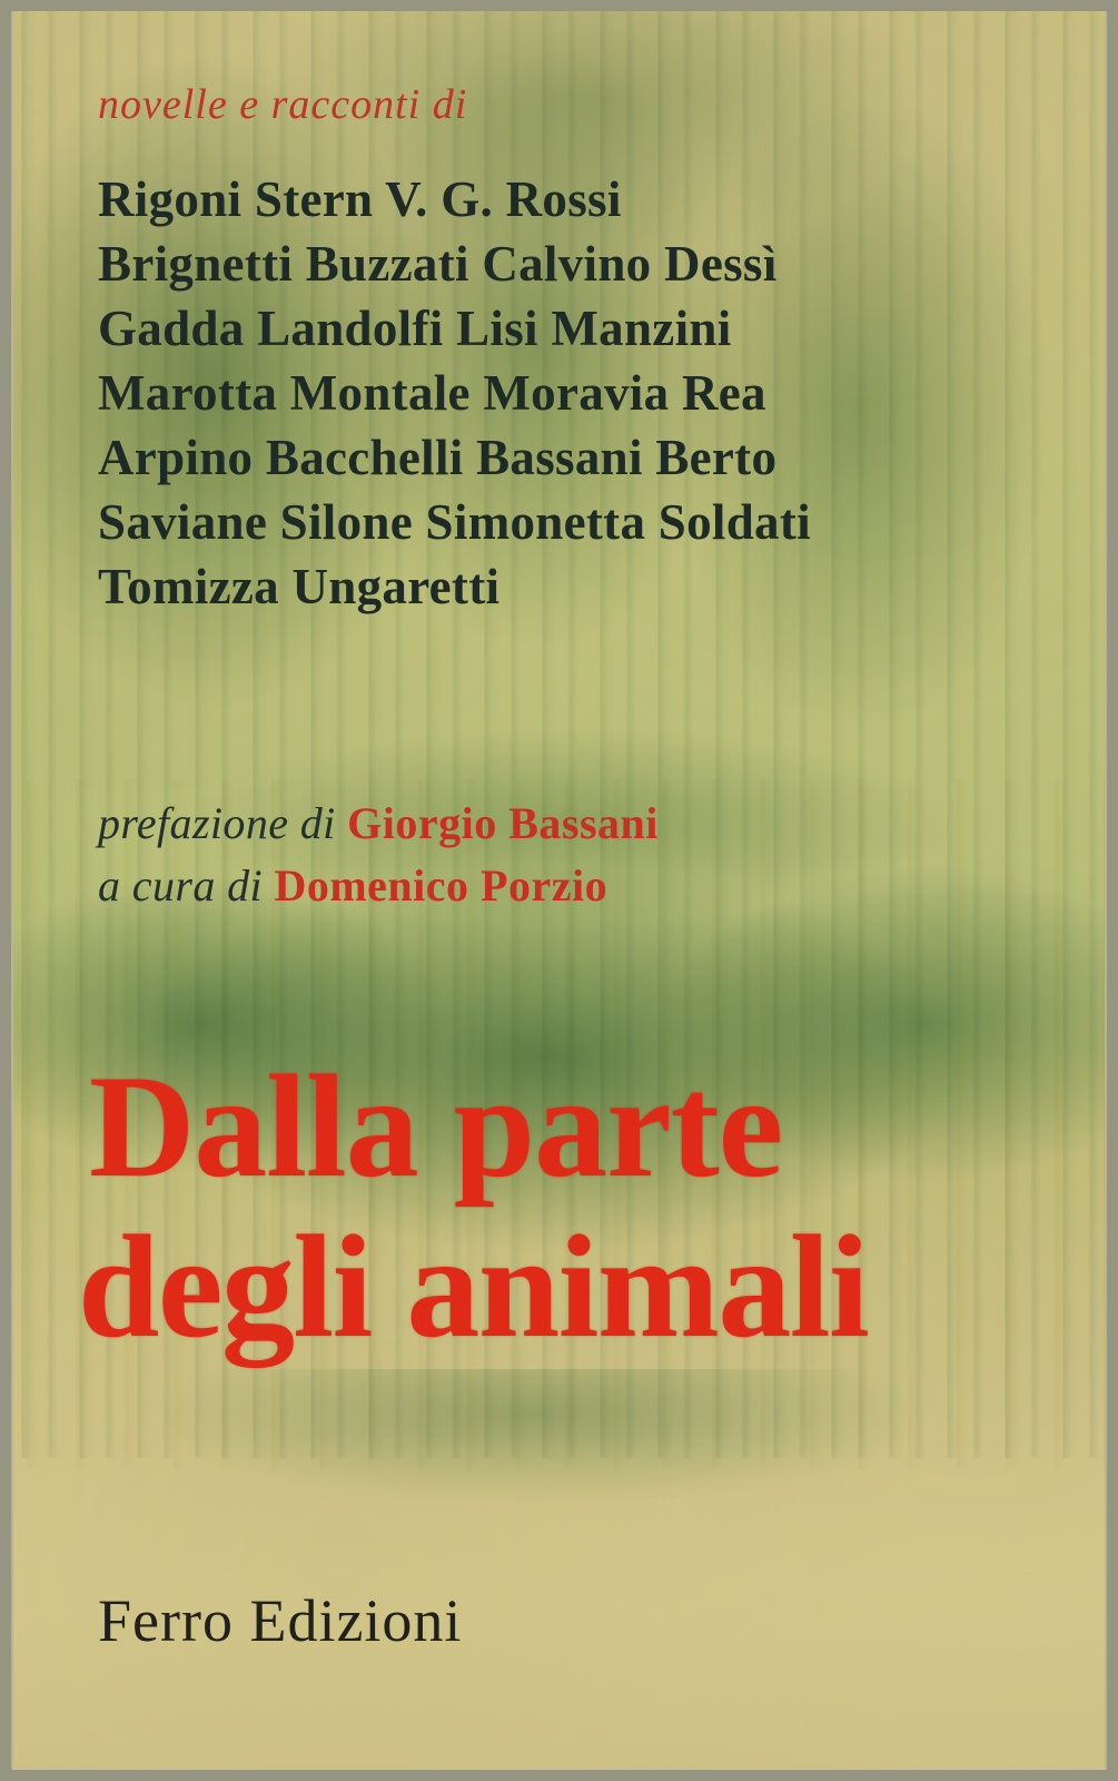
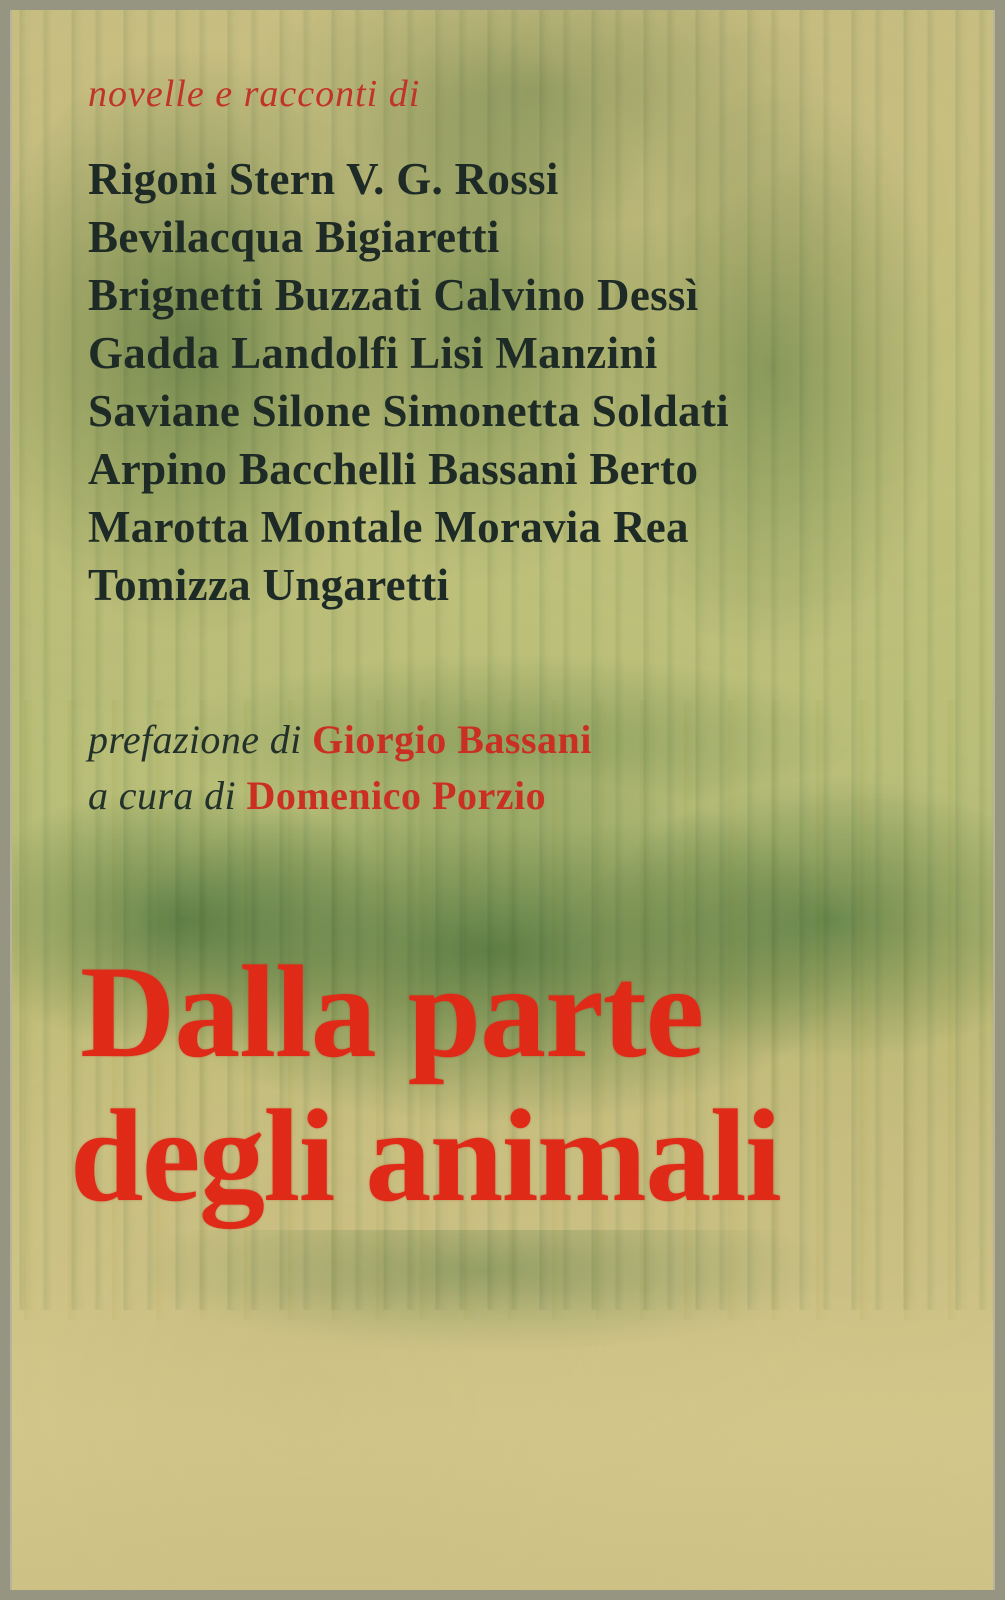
  novelle e racconti di
  Rigoni Stern V. G. Rossi
+ Bevilacqua Bigiaretti
  Brignetti Buzzati Calvino Dessì
  Gadda Landolfi Lisi Manzini
- Marotta Montale Moravia Rea
+ Saviane Silone Simonetta Soldati
  Arpino Bacchelli Bassani Berto
- Saviane Silone Simonetta Soldati
+ Marotta Montale Moravia Rea
  Tomizza Ungaretti
  prefazione di Giorgio Bassani
  a cura di Domenico Porzio
  Dalla parte
  degli animali
- Ferro Edizioni
